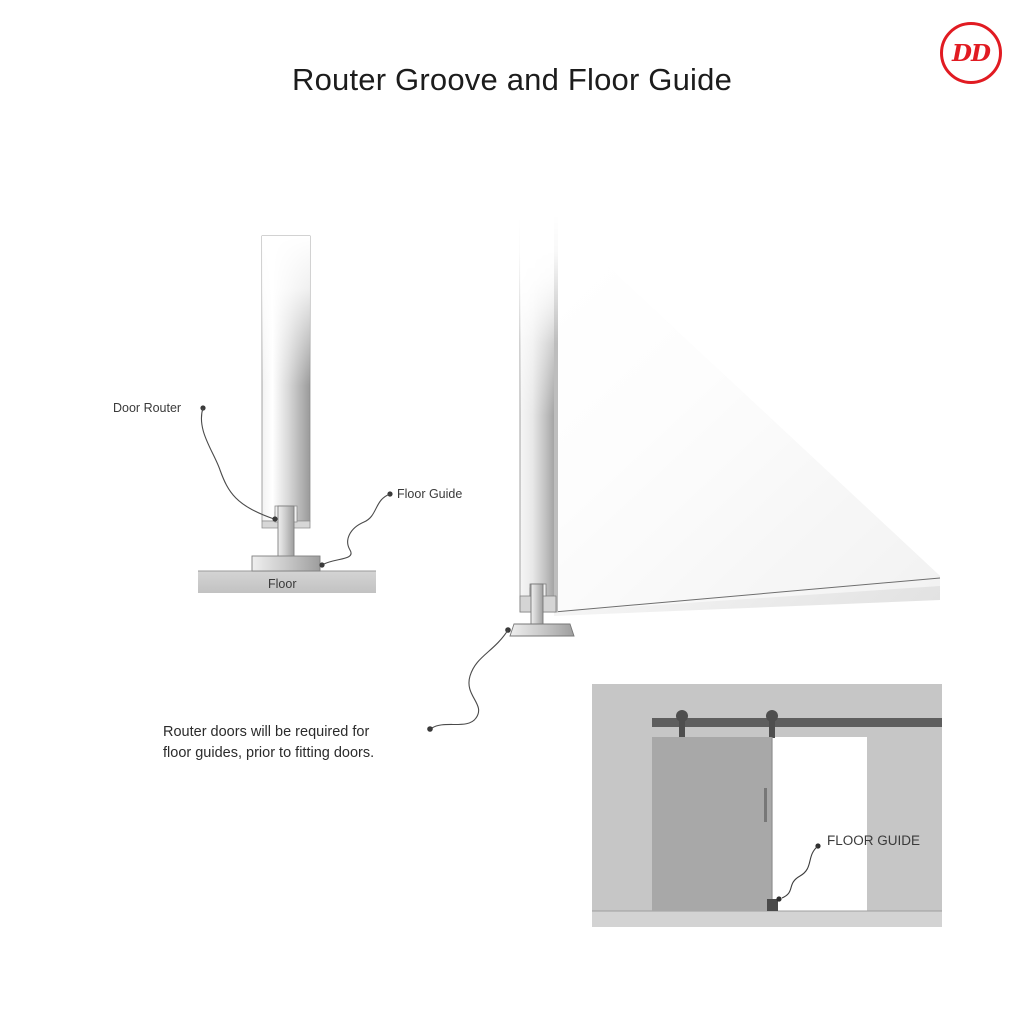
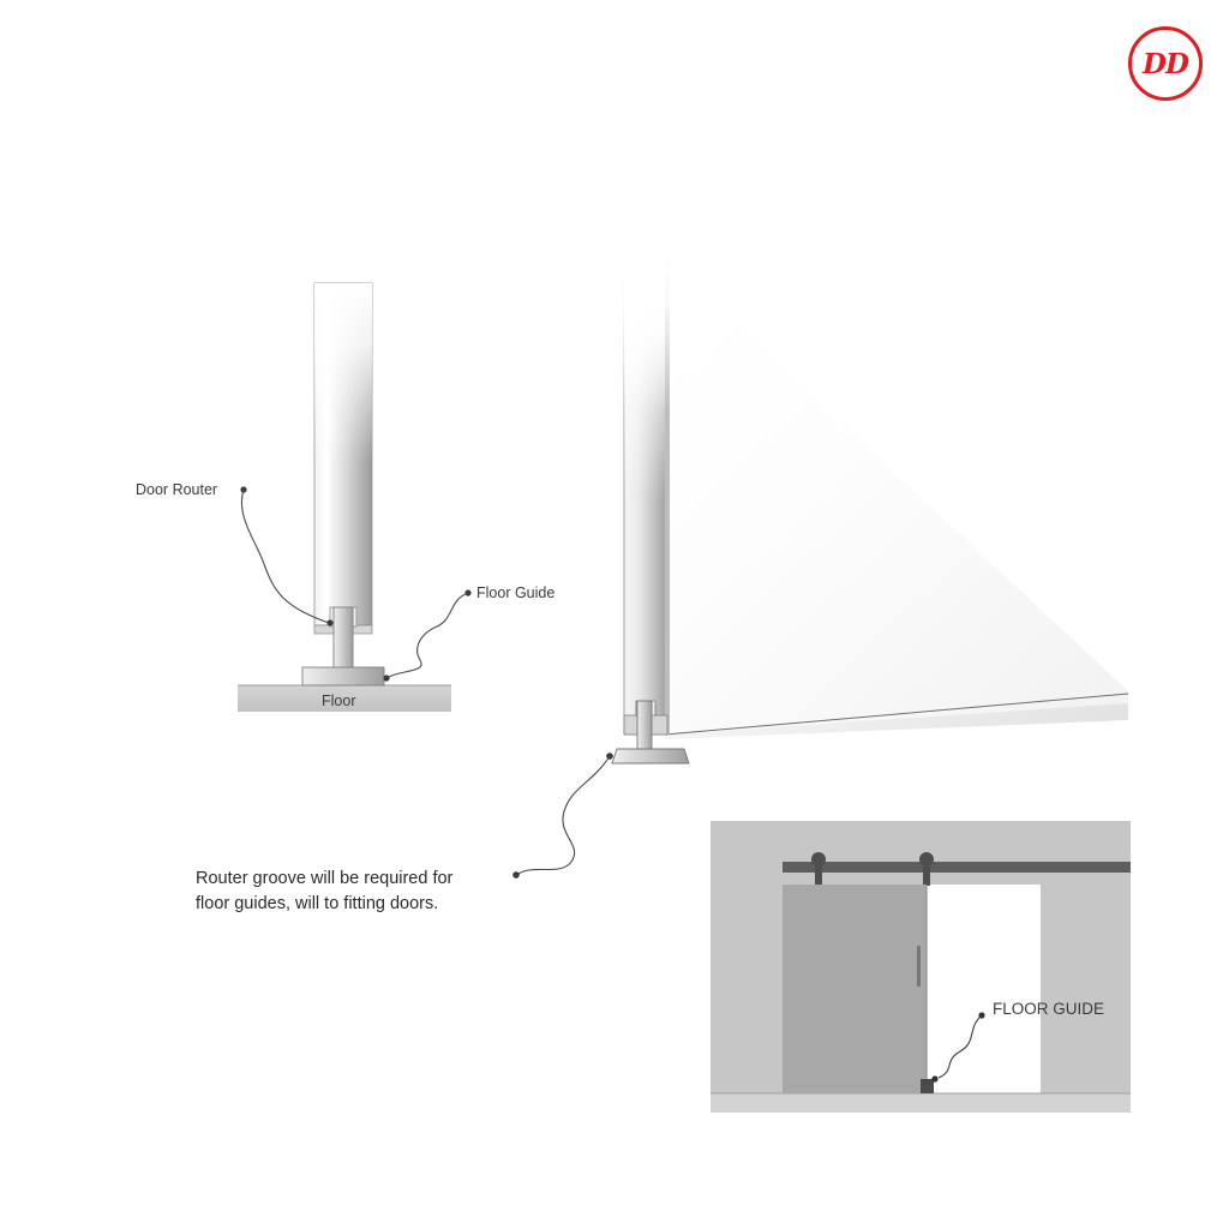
- Router Groove and Floor Guide
  DD
  Door Router
  Floor Guide
  Floor
- Router doors will be required for
+ Router groove will be required for
- floor guides, prior to fitting doors.
+ floor guides, will to fitting doors.
  FLOOR GUIDE
